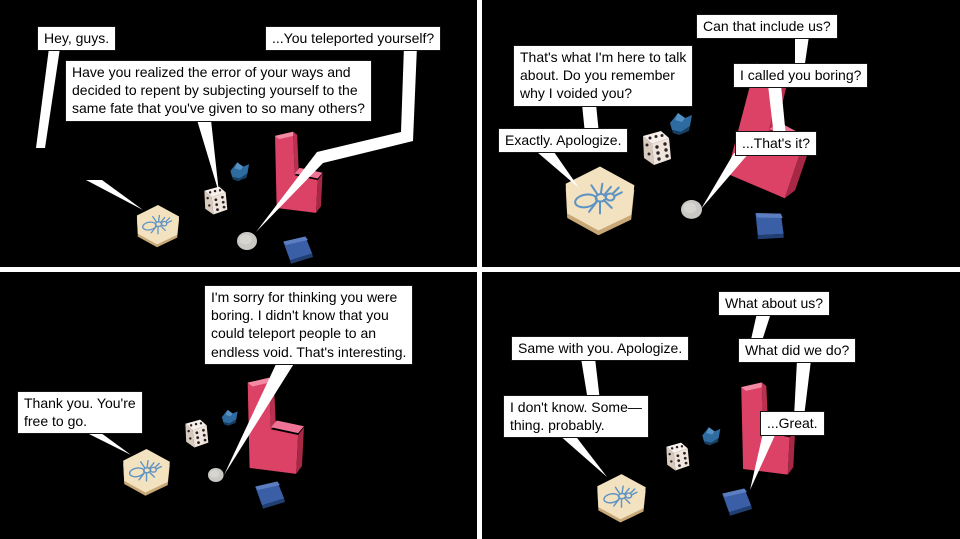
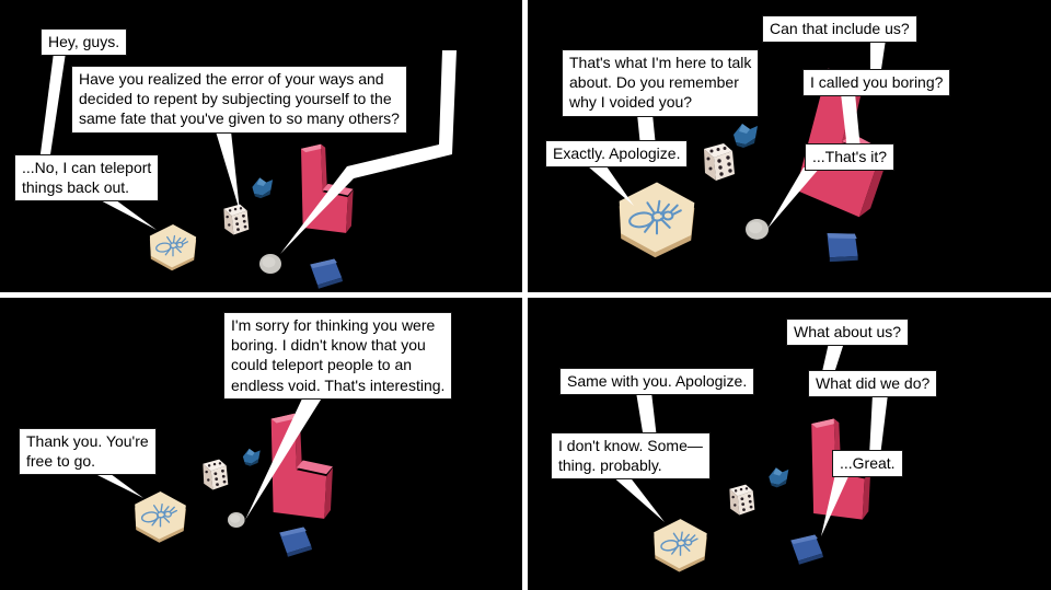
  Hey, guys.
- ...You teleported yourself?
  Have you realized the error of your ways and
  decided to repent by subjecting yourself to the
  same fate that you've given to so many others?
+ ...No, I can teleport
+ things back out.
  Can that include us?
  That's what I'm here to talk
  about. Do you remember
  why I voided you?
  I called you boring?
  Exactly. Apologize.
  ...That's it?
  I'm sorry for thinking you were
  boring. I didn't know that you
  could teleport people to an
  endless void. That's interesting.
  Thank you. You're
  free to go.
  What about us?
  Same with you. Apologize.
  What did we do?
  I don't know. Some—
  thing. probably.
  ...Great.
